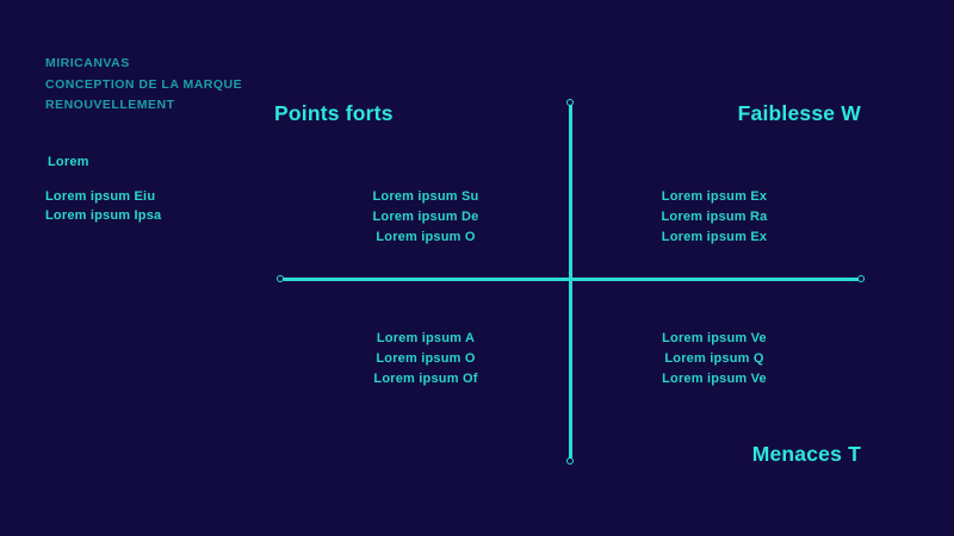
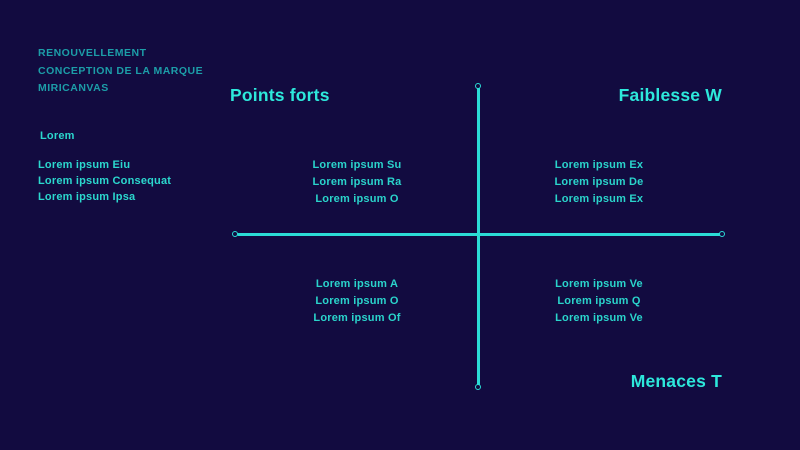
- MIRICANVAS
+ RENOUVELLEMENT
  CONCEPTION DE LA MARQUE
- RENOUVELLEMENT
+ MIRICANVAS
  Lorem
  Lorem ipsum Eiu
+ Lorem ipsum Consequat
  Lorem ipsum Ipsa
  Points forts
  Faiblesse W
  Menaces T
  Lorem ipsum Su
- Lorem ipsum De
+ Lorem ipsum Ra
  Lorem ipsum O
  Lorem ipsum Ex
- Lorem ipsum Ra
+ Lorem ipsum De
  Lorem ipsum Ex
  Lorem ipsum A
  Lorem ipsum O
  Lorem ipsum Of
  Lorem ipsum Ve
  Lorem ipsum Q
  Lorem ipsum Ve
